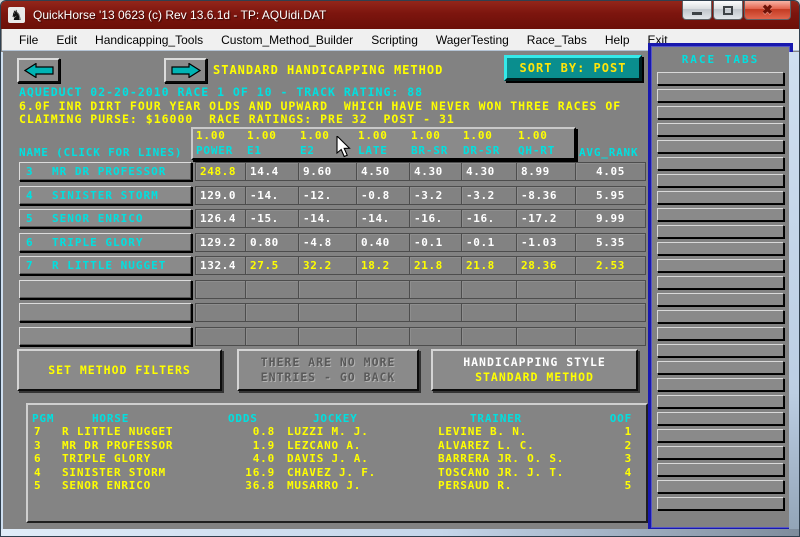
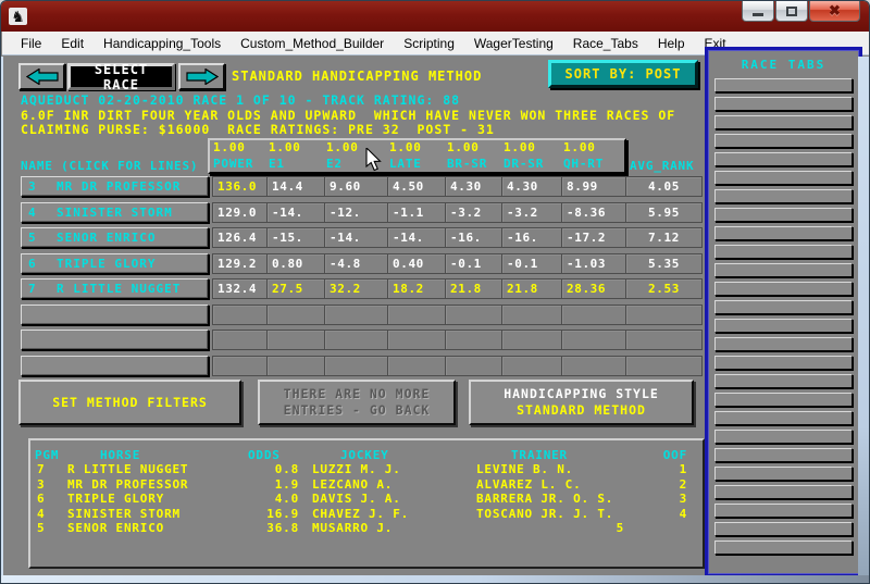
  ♞
- QuickHorse '13 0623 (c) Rev 13.6.1d - TP: AQUidi.DAT
  ✖
  File
  Edit
  Handicapping_Tools
  Custom_Method_Builder
  Scripting
  WagerTesting
  Race_Tabs
  Help
  Exit
+ SELECT RACE
  STANDARD HANDICAPPING METHOD
  SORT BY: POST
  AQUEDUCT 02-20-2010 RACE 1 OF 10 - TRACK RATING: 88
  6.0F INR DIRT FOUR YEAR OLDS AND UPWARD WHICH HAVE NEVER WON THREE RACES OF
  CLAIMING PURSE: $16000 RACE RATINGS: PRE 32 POST - 31
  NAME (CLICK FOR LINES)
  1.00
  POWER
  1.00
  E1
  1.00
  E2
  1.00
  LATE
  1.00
  BR-SR
  1.00
  DR-SR
  1.00
  QH-RT
  AVG_RANK
  3
  MR DR PROFESSOR
- 248.8
+ 136.0
  14.4
  9.60
  4.50
  4.30
  4.30
  8.99
  4.05
  4
  SINISTER STORM
  129.0
  -14.
  -12.
- -0.8
+ -1.1
  -3.2
  -3.2
  -8.36
  5.95
  5
  SENOR ENRICO
  126.4
  -15.
  -14.
  -14.
  -16.
  -16.
  -17.2
- 9.99
+ 7.12
  6
  TRIPLE GLORY
  129.2
  0.80
  -4.8
  0.40
  -0.1
  -0.1
  -1.03
  5.35
  7
  R LITTLE NUGGET
  132.4
  27.5
  32.2
  18.2
  21.8
  21.8
  28.36
  2.53
  SET METHOD FILTERS
  THERE ARE NO MORE
  ENTRIES - GO BACK
  HANDICAPPING STYLE
  STANDARD METHOD
  PGM
  HORSE
  ODDS
  JOCKEY
  TRAINER
  OOF
  7
  R LITTLE NUGGET
  0.8
  LUZZI M. J.
  LEVINE B. N.
  1
  3
  MR DR PROFESSOR
  1.9
  LEZCANO A.
  ALVAREZ L. C.
  2
  6
  TRIPLE GLORY
  4.0
  DAVIS J. A.
  BARRERA JR. O. S.
  3
  4
  SINISTER STORM
  16.9
  CHAVEZ J. F.
  TOSCANO JR. J. T.
  4
  5
  SENOR ENRICO
  36.8
  MUSARRO J.
- PERSAUD R.
  5
  RACE TABS
